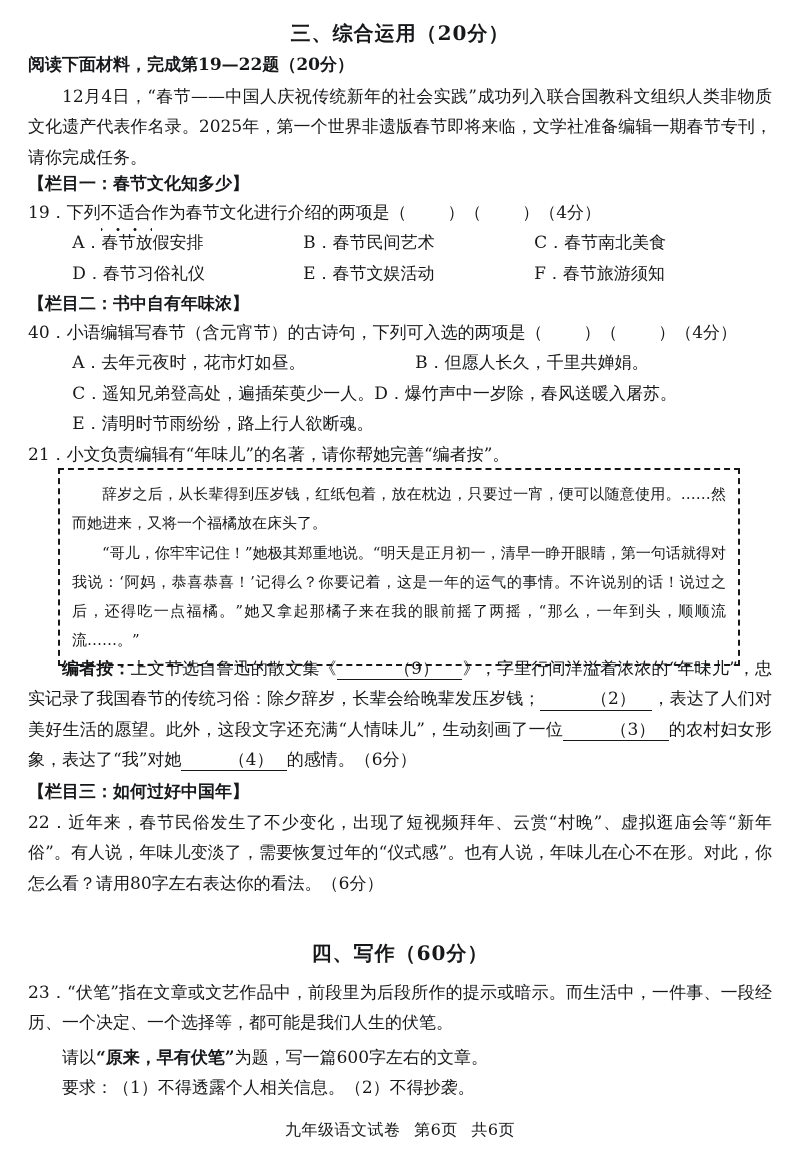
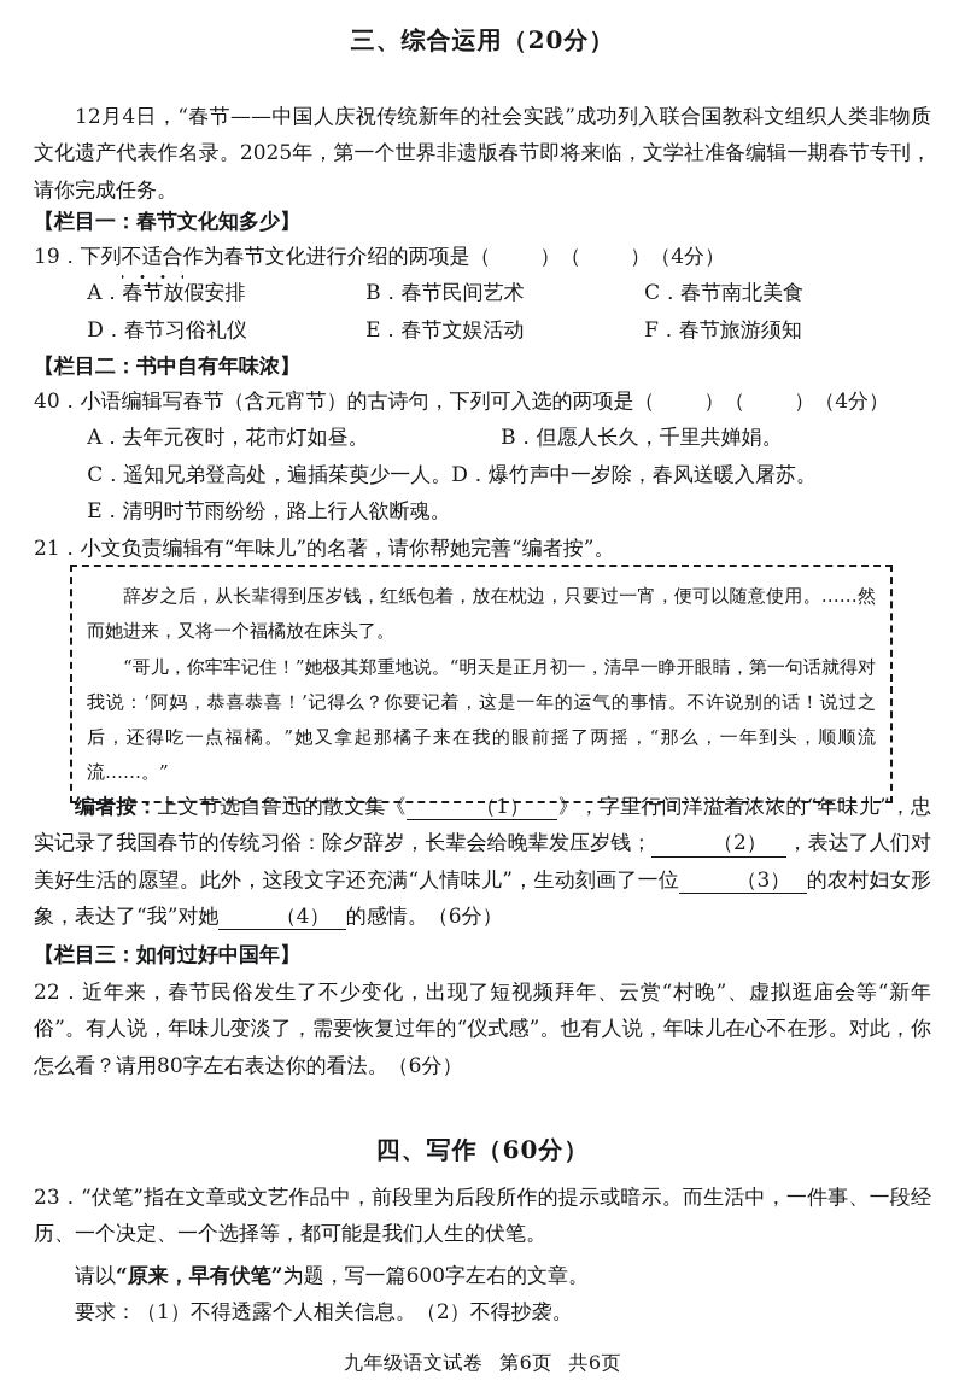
  三、综合运用（20分）
- 阅读下面材料，完成第19—22题（20分）
  12月4日，“春节——中国人庆祝传统新年的社会实践”成功列入联合国教科文组织人类非物质文化遗产代表作名录。2025年，第一个世界非遗版春节即将来临，文学社准备编辑一期春节专刊，请你完成任务。
  【栏目一：春节文化知多少】
  19．下列不适合作为春节文化进行介绍的两项是（ ）（ ）（4分）
  A．春节放假安排
  B．春节民间艺术
  C．春节南北美食
  D．春节习俗礼仪
  E．春节文娱活动
  F．春节旅游须知
  【栏目二：书中自有年味浓】
  40．小语编辑写春节（含元宵节）的古诗句，下列可入选的两项是（ ）（ ）（4分）
  A．去年元夜时，花市灯如昼。
  B．但愿人长久，千里共婵娟。
  C．遥知兄弟登高处，遍插茱萸少一人。
  D．爆竹声中一岁除，春风送暖入屠苏。
  E．清明时节雨纷纷，路上行人欲断魂。
  21．小文负责编辑有“年味儿”的名著，请你帮她完善“编者按”。
  辞岁之后，从长辈得到压岁钱，红纸包着，放在枕边，只要过一宵，便可以随意使用。……然而她进来，又将一个福橘放在床头了。
  “哥儿，你牢牢记住！”她极其郑重地说。“明天是正月初一，清早一睁开眼睛，第一句话就得对我说：‘阿妈，恭喜恭喜！’记得么？你要记着，这是一年的运气的事情。不许说别的话！说过之后，还得吃一点福橘。”她又拿起那橘子来在我的眼前摇了两摇，“那么，一年到头，顺顺流流……。”
- 编者按：上文节选自鲁迅的散文集《 （9） 》，字里行间洋溢着浓浓的“年味儿”，忠实记录了我国春节的传统习俗：除夕辞岁，长辈会给晚辈发压岁钱； （2） ，表达了人们对美好生活的愿望。此外，这段文字还充满“人情味儿”，生动刻画了一位 （3） 的农村妇女形象，表达了“我”对她 （4） 的感情。（6分）
+ 编者按：上文节选自鲁迅的散文集《 （1） 》，字里行间洋溢着浓浓的“年味儿”，忠实记录了我国春节的传统习俗：除夕辞岁，长辈会给晚辈发压岁钱； （2） ，表达了人们对美好生活的愿望。此外，这段文字还充满“人情味儿”，生动刻画了一位 （3） 的农村妇女形象，表达了“我”对她 （4） 的感情。（6分）
  【栏目三：如何过好中国年】
  22．近年来，春节民俗发生了不少变化，出现了短视频拜年、云赏“村晚”、虚拟逛庙会等“新年俗”。有人说，年味儿变淡了，需要恢复过年的“仪式感”。也有人说，年味儿在心不在形。对此，你怎么看？请用80字左右表达你的看法。（6分）
  四、写作（60分）
  23．“伏笔”指在文章或文艺作品中，前段里为后段所作的提示或暗示。而生活中，一件事、一段经历、一个决定、一个选择等，都可能是我们人生的伏笔。
  请以“原来，早有伏笔”为题，写一篇600字左右的文章。
  要求：（1）不得透露个人相关信息。（2）不得抄袭。
  九年级语文试卷 第6页 共6页
